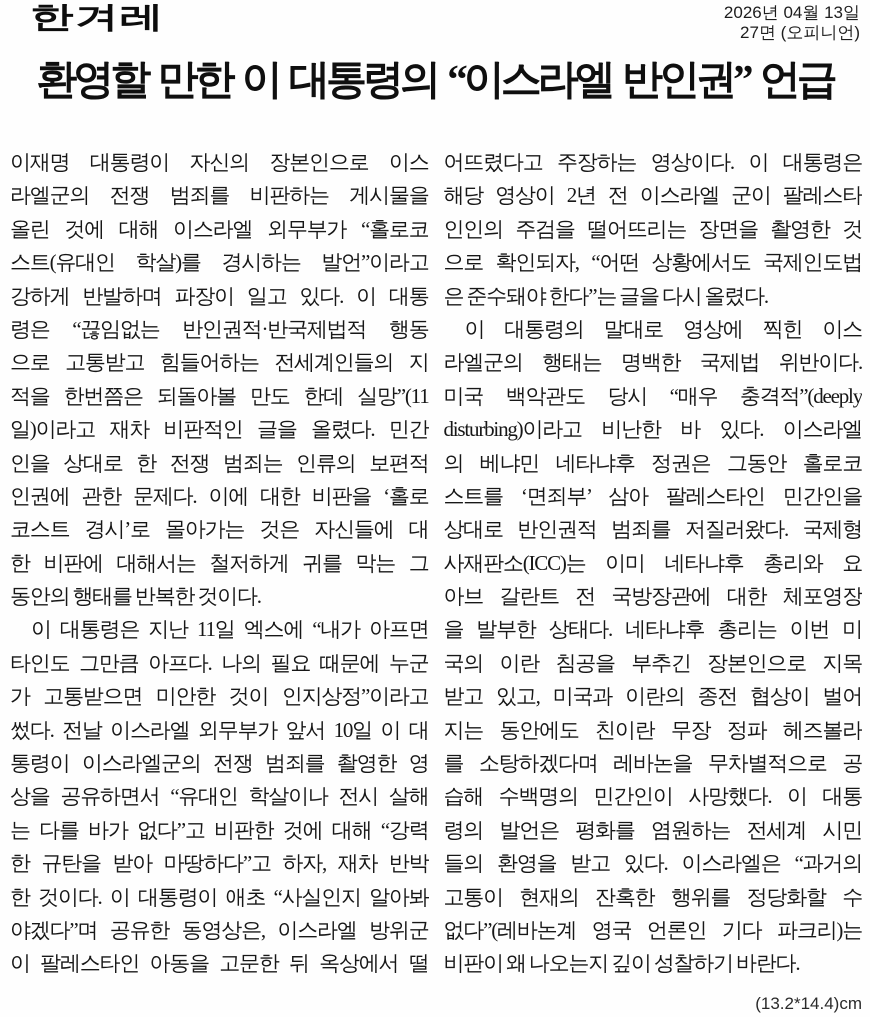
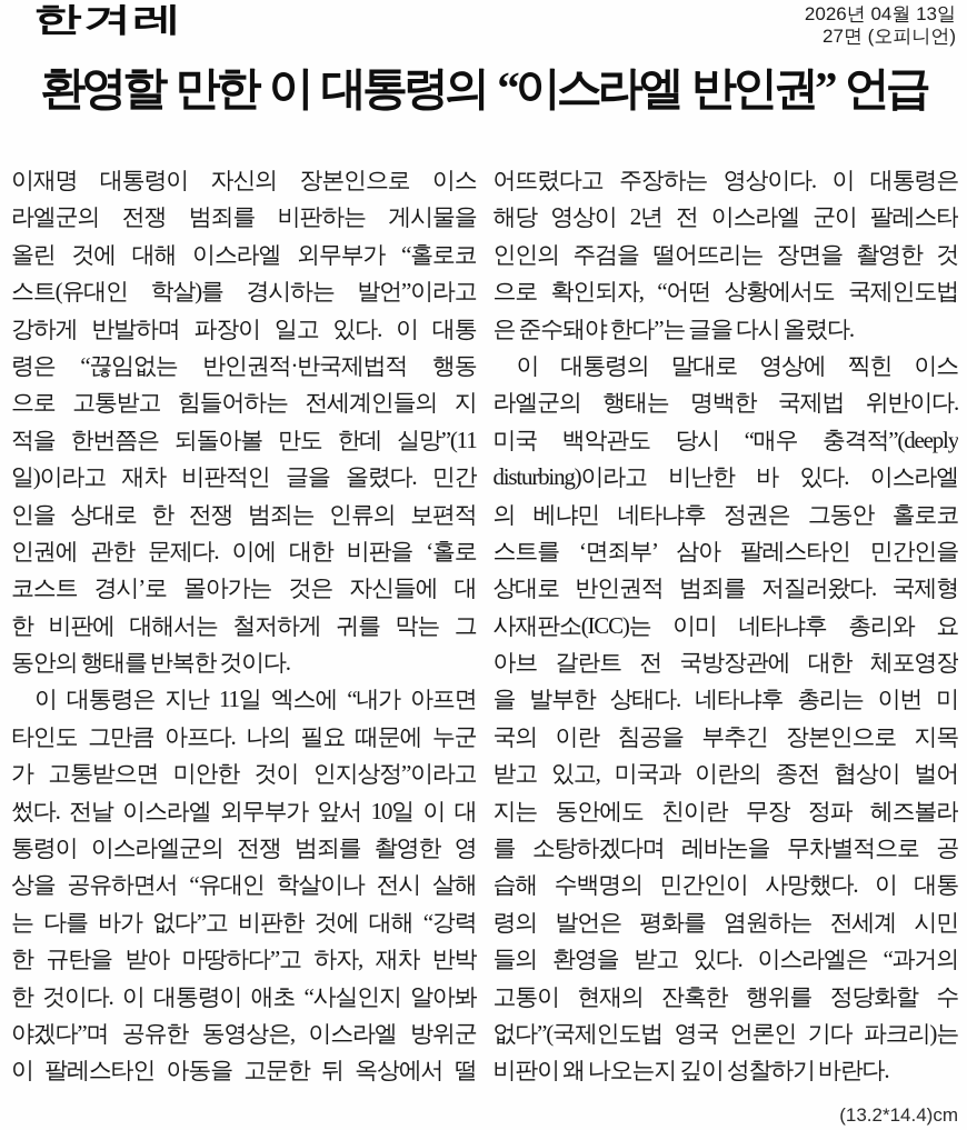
  한겨레
  2026년 04월 13일
  27면 (오피니언)
  환영할 만한 이 대통령의 “이스라엘 반인권” 언급
  이재명 대통령이 자신의 장본인으로 이스
  라엘군의 전쟁 범죄를 비판하는 게시물을
  올린 것에 대해 이스라엘 외무부가 “홀로코
  스트(유대인 학살)를 경시하는 발언”이라고
  강하게 반발하며 파장이 일고 있다. 이 대통
  령은 “끊임없는 반인권적·반국제법적 행동
  으로 고통받고 힘들어하는 전세계인들의 지
  적을 한번쯤은 되돌아볼 만도 한데 실망”(11
  일)이라고 재차 비판적인 글을 올렸다. 민간
  인을 상대로 한 전쟁 범죄는 인류의 보편적
  인권에 관한 문제다. 이에 대한 비판을 ‘홀로
  코스트 경시’로 몰아가는 것은 자신들에 대
  한 비판에 대해서는 철저하게 귀를 막는 그
  동안의 행태를 반복한 것이다.
  이 대통령은 지난 11일 엑스에 “내가 아프면
  타인도 그만큼 아프다. 나의 필요 때문에 누군
  가 고통받으면 미안한 것이 인지상정”이라고
  썼다. 전날 이스라엘 외무부가 앞서 10일 이 대
  통령이 이스라엘군의 전쟁 범죄를 촬영한 영
  상을 공유하면서 “유대인 학살이나 전시 살해
  는 다를 바가 없다”고 비판한 것에 대해 “강력
  한 규탄을 받아 마땅하다”고 하자, 재차 반박
  한 것이다. 이 대통령이 애초 “사실인지 알아봐
  야겠다”며 공유한 동영상은, 이스라엘 방위군
  이 팔레스타인 아동을 고문한 뒤 옥상에서 떨
  어뜨렸다고 주장하는 영상이다. 이 대통령은
  해당 영상이 2년 전 이스라엘 군이 팔레스타
  인인의 주검을 떨어뜨리는 장면을 촬영한 것
  으로 확인되자, “어떤 상황에서도 국제인도법
  은 준수돼야 한다”는 글을 다시 올렸다.
  이 대통령의 말대로 영상에 찍힌 이스
  라엘군의 행태는 명백한 국제법 위반이다.
  미국 백악관도 당시 “매우 충격적”(deeply
  disturbing)이라고 비난한 바 있다. 이스라엘
  의 베냐민 네타냐후 정권은 그동안 홀로코
  스트를 ‘면죄부’ 삼아 팔레스타인 민간인을
  상대로 반인권적 범죄를 저질러왔다. 국제형
  사재판소(ICC)는 이미 네타냐후 총리와 요
  아브 갈란트 전 국방장관에 대한 체포영장
  을 발부한 상태다. 네타냐후 총리는 이번 미
  국의 이란 침공을 부추긴 장본인으로 지목
  받고 있고, 미국과 이란의 종전 협상이 벌어
  지는 동안에도 친이란 무장 정파 헤즈볼라
  를 소탕하겠다며 레바논을 무차별적으로 공
  습해 수백명의 민간인이 사망했다. 이 대통
  령의 발언은 평화를 염원하는 전세계 시민
  들의 환영을 받고 있다. 이스라엘은 “과거의
  고통이 현재의 잔혹한 행위를 정당화할 수
- 없다”(레바논계 영국 언론인 기다 파크리)는
+ 없다”(국제인도법 영국 언론인 기다 파크리)는
  비판이 왜 나오는지 깊이 성찰하기 바란다.
  (13.2*14.4)cm
